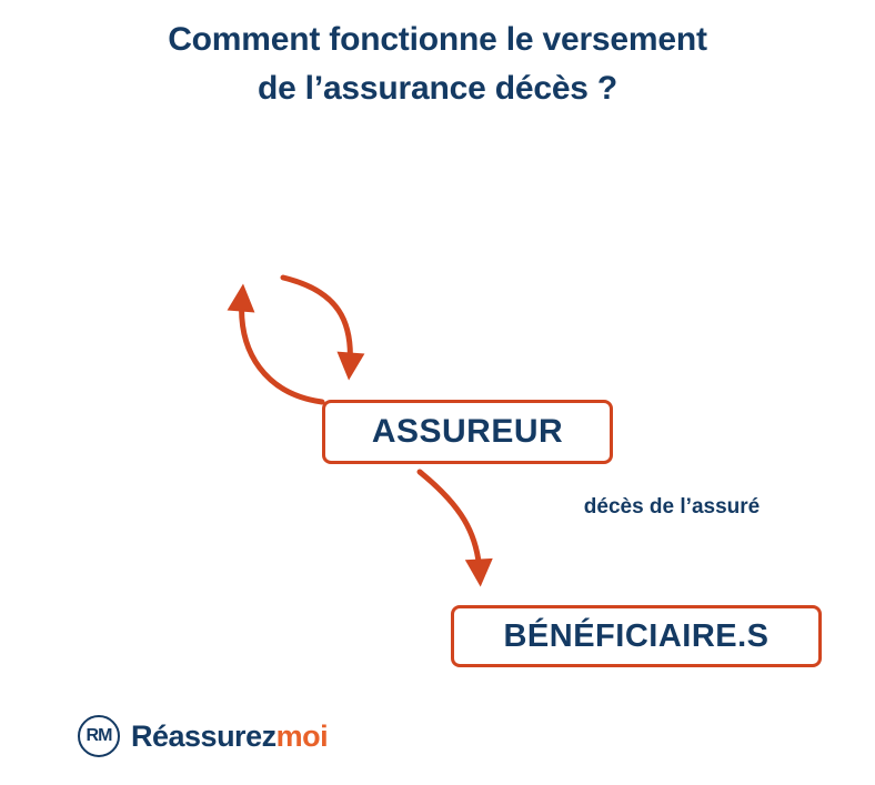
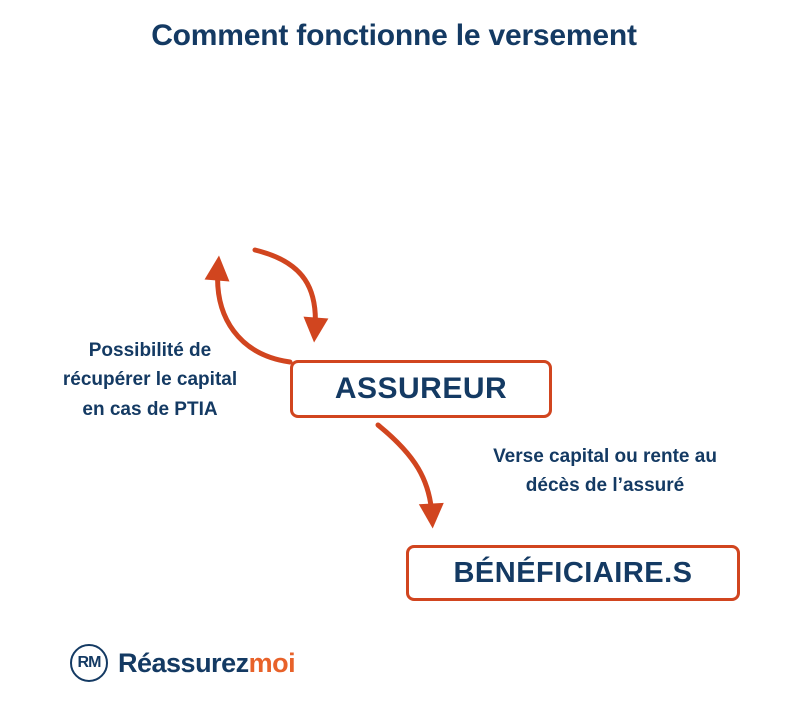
  Comment fonctionne le versement
- de l’assurance décès ?
  ASSUREUR
  BÉNÉFICIAIRE.S
+ Possibilité de
+ récupérer le capital
+ en cas de PTIA
+ Verse capital ou rente au
  décès de l’assuré
  RM
  Réassurezmoi
